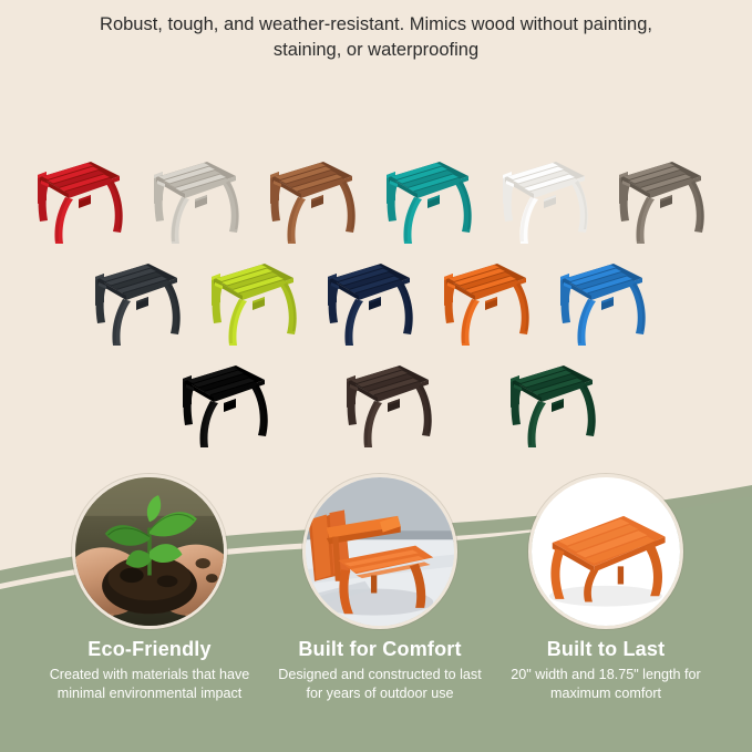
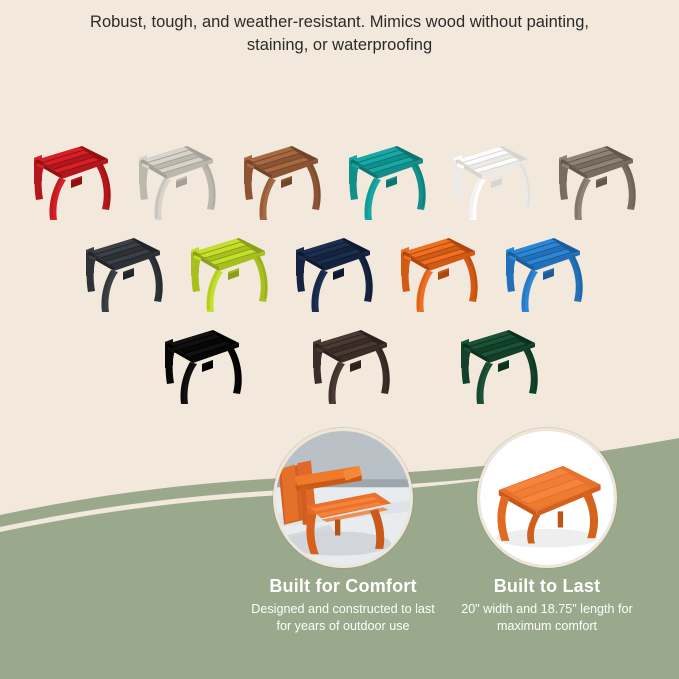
  Robust, tough, and weather-resistant. Mimics wood without painting, staining, or waterproofing
- Eco-Friendly
- Created with materials that have minimal environmental impact
  Built for Comfort
  Designed and constructed to last for years of outdoor use
  Built to Last
  20" width and 18.75" length for maximum comfort
